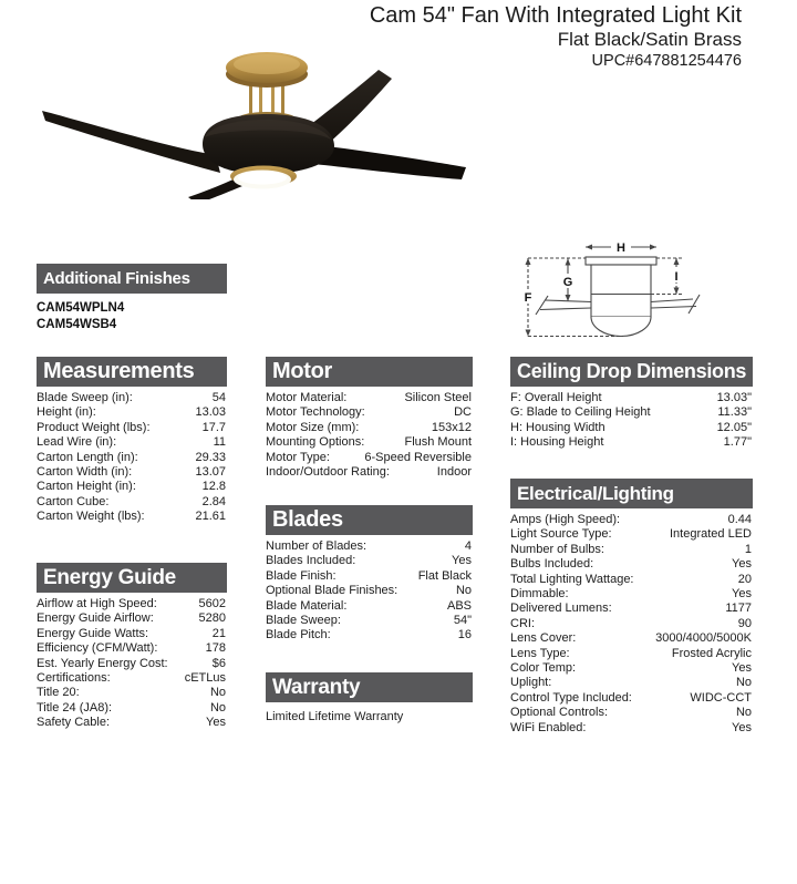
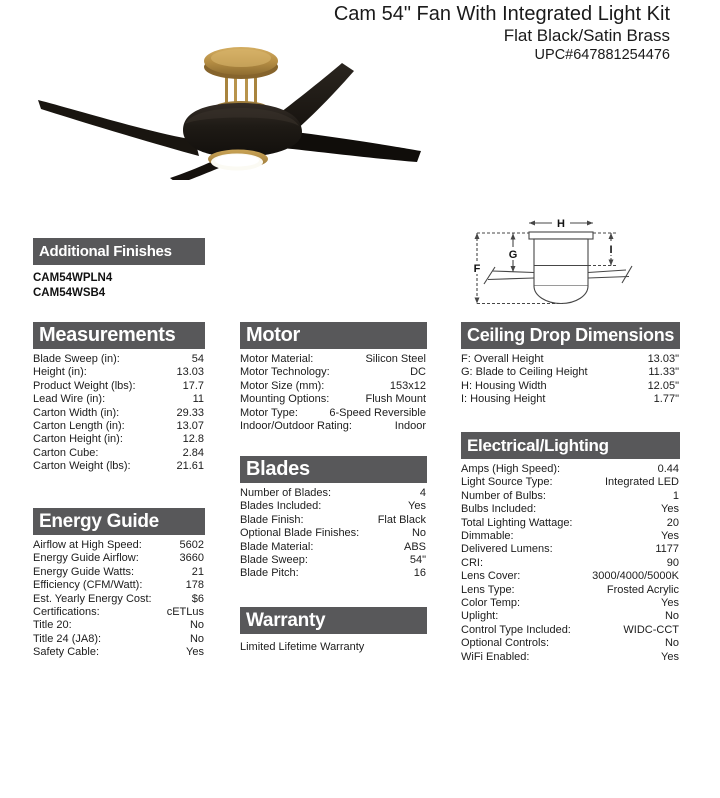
  Cam 54" Fan With Integrated Light Kit
  Flat Black/Satin Brass
  UPC#647881254476
  F
  G
  H
  I
  Additional Finishes
  CAM54WPLN4
  CAM54WSB4
  Measurements
  Blade Sweep (in):
  54
  Height (in):
  13.03
  Product Weight (lbs):
  17.7
  Lead Wire (in):
  11
- Carton Length (in):
+ Carton Width (in):
  29.33
- Carton Width (in):
+ Carton Length (in):
  13.07
  Carton Height (in):
  12.8
  Carton Cube:
  2.84
  Carton Weight (lbs):
  21.61
  Energy Guide
  Airflow at High Speed:
  5602
  Energy Guide Airflow:
- 5280
+ 3660
  Energy Guide Watts:
  21
  Efficiency (CFM/Watt):
  178
  Est. Yearly Energy Cost:
  $6
  Certifications:
  cETLus
  Title 20:
  No
  Title 24 (JA8):
  No
  Safety Cable:
  Yes
  Motor
  Motor Material:
  Silicon Steel
  Motor Technology:
  DC
  Motor Size (mm):
  153x12
  Mounting Options:
  Flush Mount
  Motor Type:
  6-Speed Reversible
  Indoor/Outdoor Rating:
  Indoor
  Blades
  Number of Blades:
  4
  Blades Included:
  Yes
  Blade Finish:
  Flat Black
  Optional Blade Finishes:
  No
  Blade Material:
  ABS
  Blade Sweep:
  54"
  Blade Pitch:
  16
  Warranty
  Limited Lifetime Warranty
  Ceiling Drop Dimensions
  F: Overall Height
  13.03"
  G: Blade to Ceiling Height
  11.33"
  H: Housing Width
  12.05"
  I: Housing Height
  1.77"
  Electrical/Lighting
  Amps (High Speed):
  0.44
  Light Source Type:
  Integrated LED
  Number of Bulbs:
  1
  Bulbs Included:
  Yes
  Total Lighting Wattage:
  20
  Dimmable:
  Yes
  Delivered Lumens:
  1177
  CRI:
  90
  Lens Cover:
  3000/4000/5000K
  Lens Type:
  Frosted Acrylic
  Color Temp:
  Yes
  Uplight:
  No
  Control Type Included:
  WIDC-CCT
  Optional Controls:
  No
  WiFi Enabled:
  Yes
